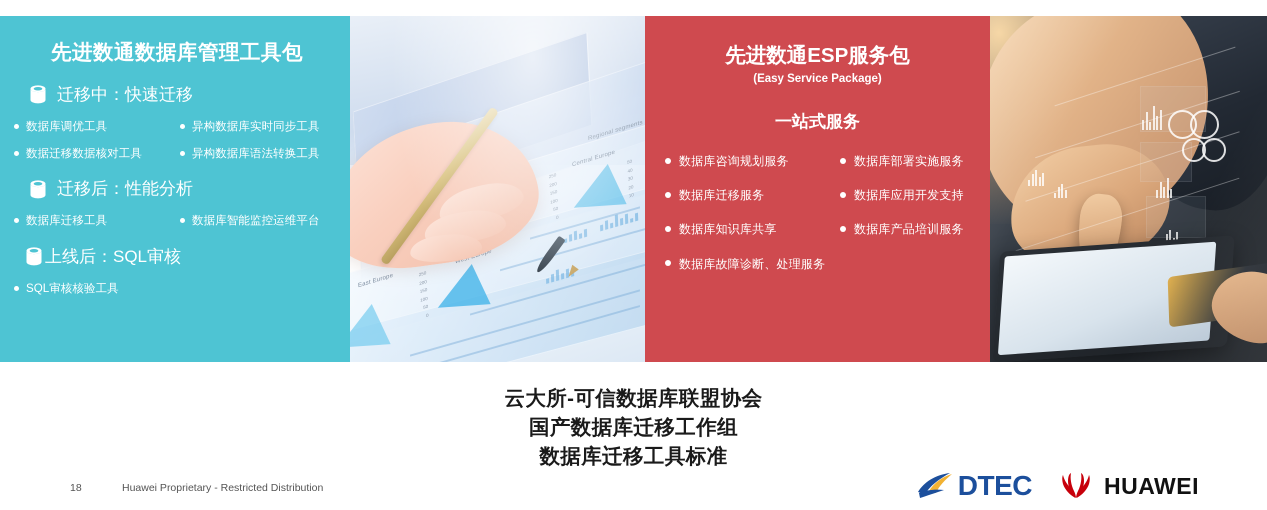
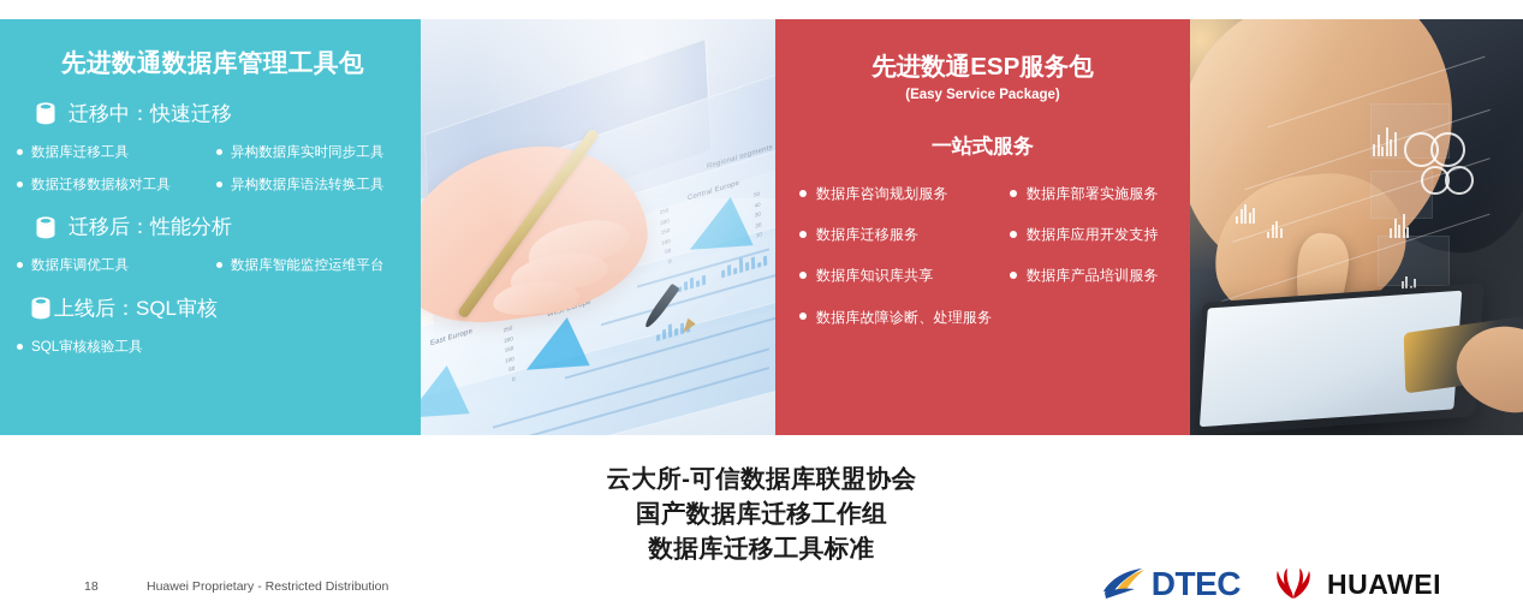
  先进数通数据库管理工具包
  迁移中：快速迁移
- 数据库调优工具
+ 数据库迁移工具
  异构数据库实时同步工具
  数据迁移数据核对工具
  异构数据库语法转换工具
  迁移后：性能分析
- 数据库迁移工具
+ 数据库调优工具
  数据库智能监控运维平台
  上线后：SQL审核
  SQL审核核验工具
  先进数通ESP服务包
  (Easy Service Package)
  一站式服务
  数据库咨询规划服务
  数据库部署实施服务
  数据库迁移服务
  数据库应用开发支持
  数据库知识库共享
  数据库产品培训服务
  数据库故障诊断、处理服务
  云大所-可信数据库联盟协会
  国产数据库迁移工作组
  数据库迁移工具标准
  18
  Huawei Proprietary - Restricted Distribution
  DTEC
  HUAWEI
